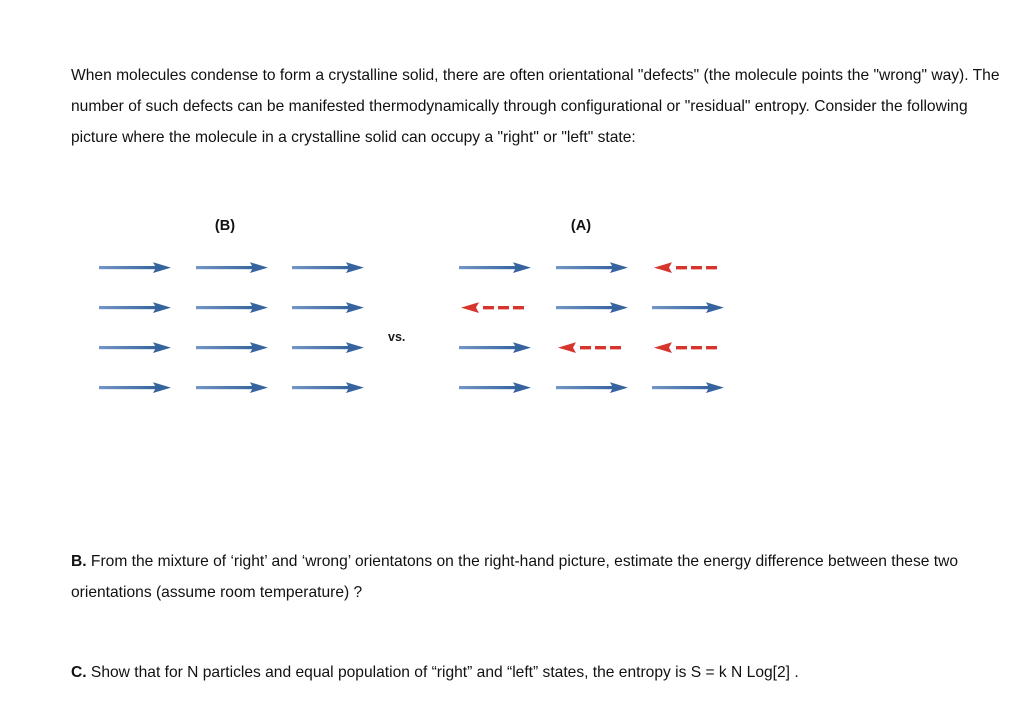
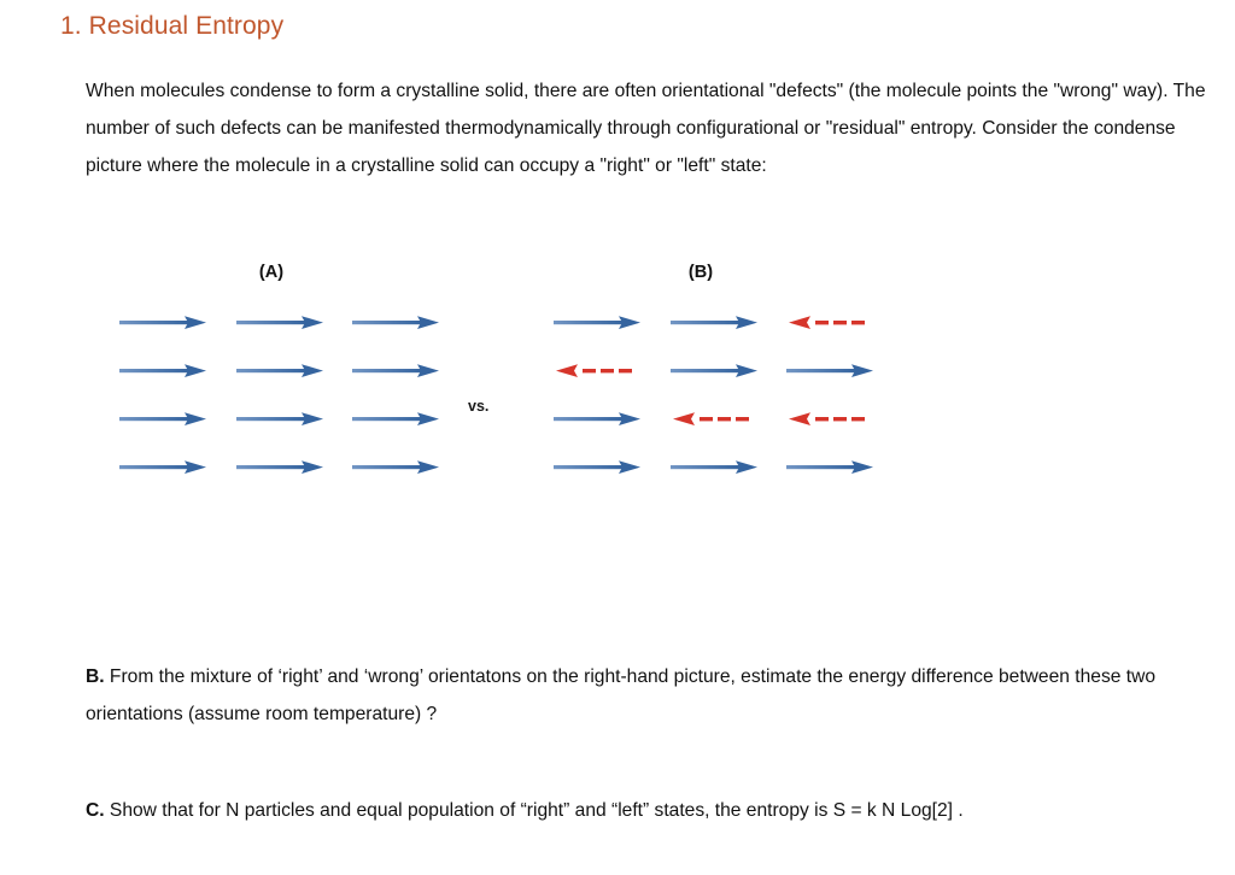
+ 1. Residual Entropy
- When molecules condense to form a crystalline solid, there are often orientational "defects" (the molecule points the "wrong" way). The number of such defects can be manifested thermodynamically through configurational or "residual" entropy. Consider the following picture where the molecule in a crystalline solid can occupy a "right" or "left" state:
+ When molecules condense to form a crystalline solid, there are often orientational "defects" (the molecule points the "wrong" way). The number of such defects can be manifested thermodynamically through configurational or "residual" entropy. Consider the condense picture where the molecule in a crystalline solid can occupy a "right" or "left" state:
- (B)
+ (A)
  vs.
- (A)
+ (B)
  B. From the mixture of ‘right’ and ‘wrong’ orientatons on the right-hand picture, estimate the energy difference between these two orientations (assume room temperature) ?
  C. Show that for N particles and equal population of “right” and “left” states, the entropy is S = k N Log[2] .
